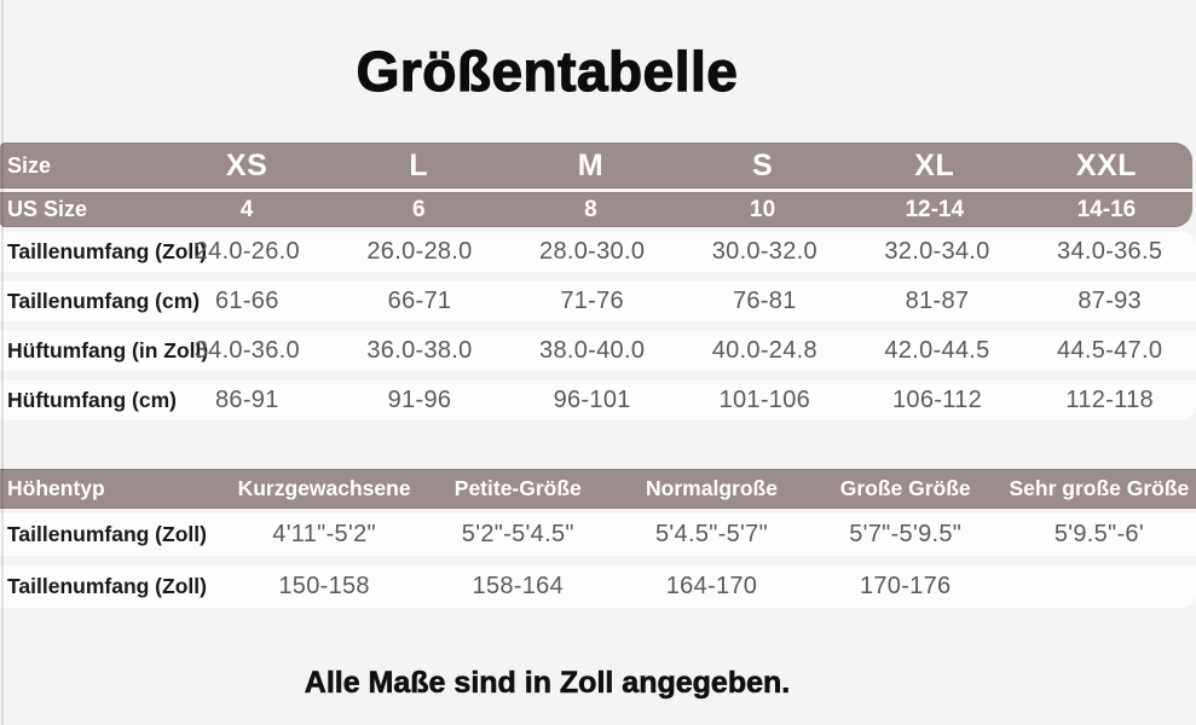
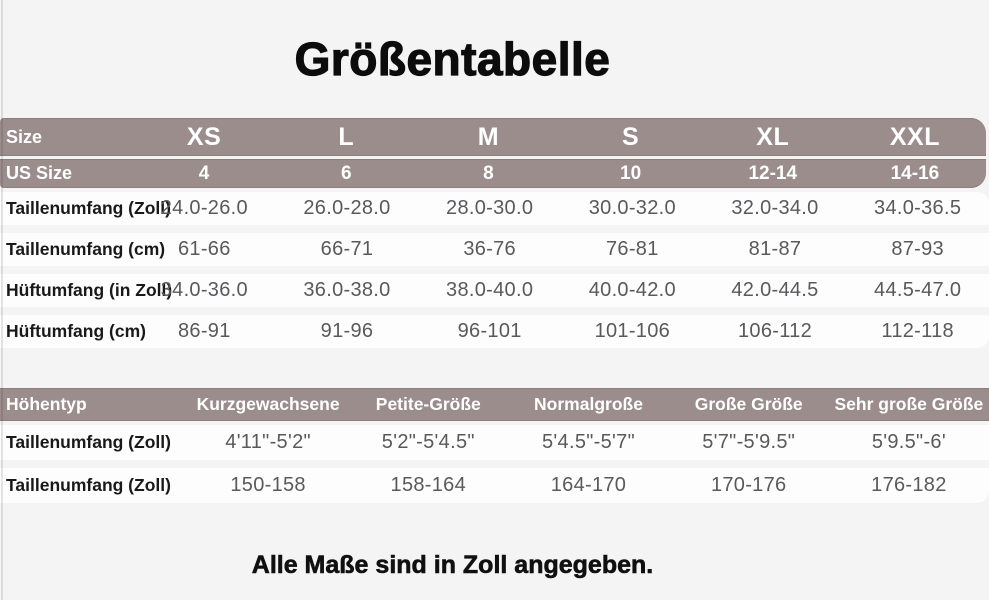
  Größentabelle
  Size
  XS
  L
  M
  S
  XL
  XXL
  US Size
  4
  6
  8
  10
  12-14
  14-16
  Taillenumfang (
  24.0-26.0
  26.0-28.0
  28.0-30.0
  30.0-32.0
  32.0-34.0
  34.0-36.5
  Taillenumfang (
  61-66
  66-71
- 71-76
+ 36-76
  76-81
  81-87
  87-93
  Hüftumfang (in
  34.0-36.0
  36.0-38.0
  38.0-40.0
- 40.0-24.8
+ 40.0-42.0
  42.0-44.5
  44.5-47.0
  Hüftumfang (cm
  86-91
  91-96
  96-101
  101-106
  106-112
  112-118
  Höhentyp
  Kurzgewachsene
  Petite-Größe
  Normalgroße
  Große Größe
  Sehr große Größe
  Taillenumfang (Zoll)
  4'11"-5'2"
  5'2"-5'4.5"
  5'4.5"-5'7"
  5'7"-5'9.5"
  5'9.5"-6'
  Taillenumfang (Zoll)
  150-158
  158-164
  164-170
  170-176
+ 176-182
  Alle Maße sind in Zoll angegeben.
